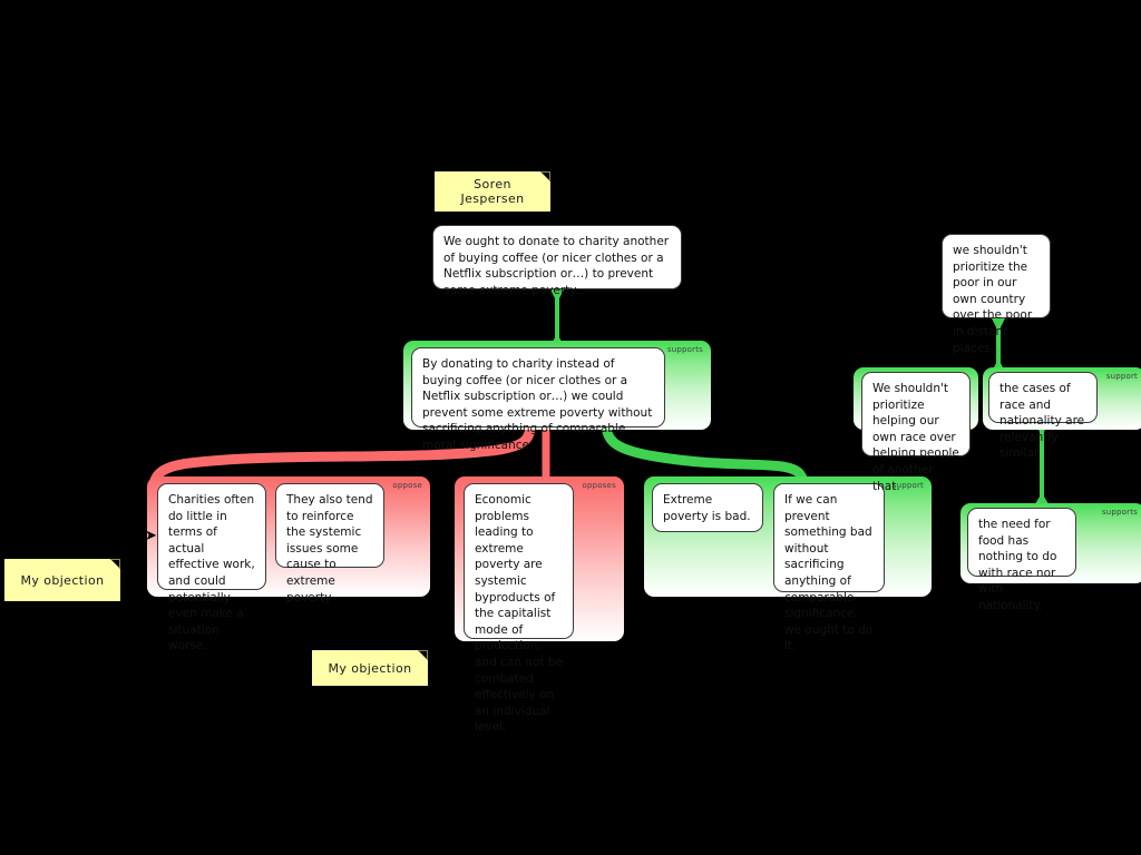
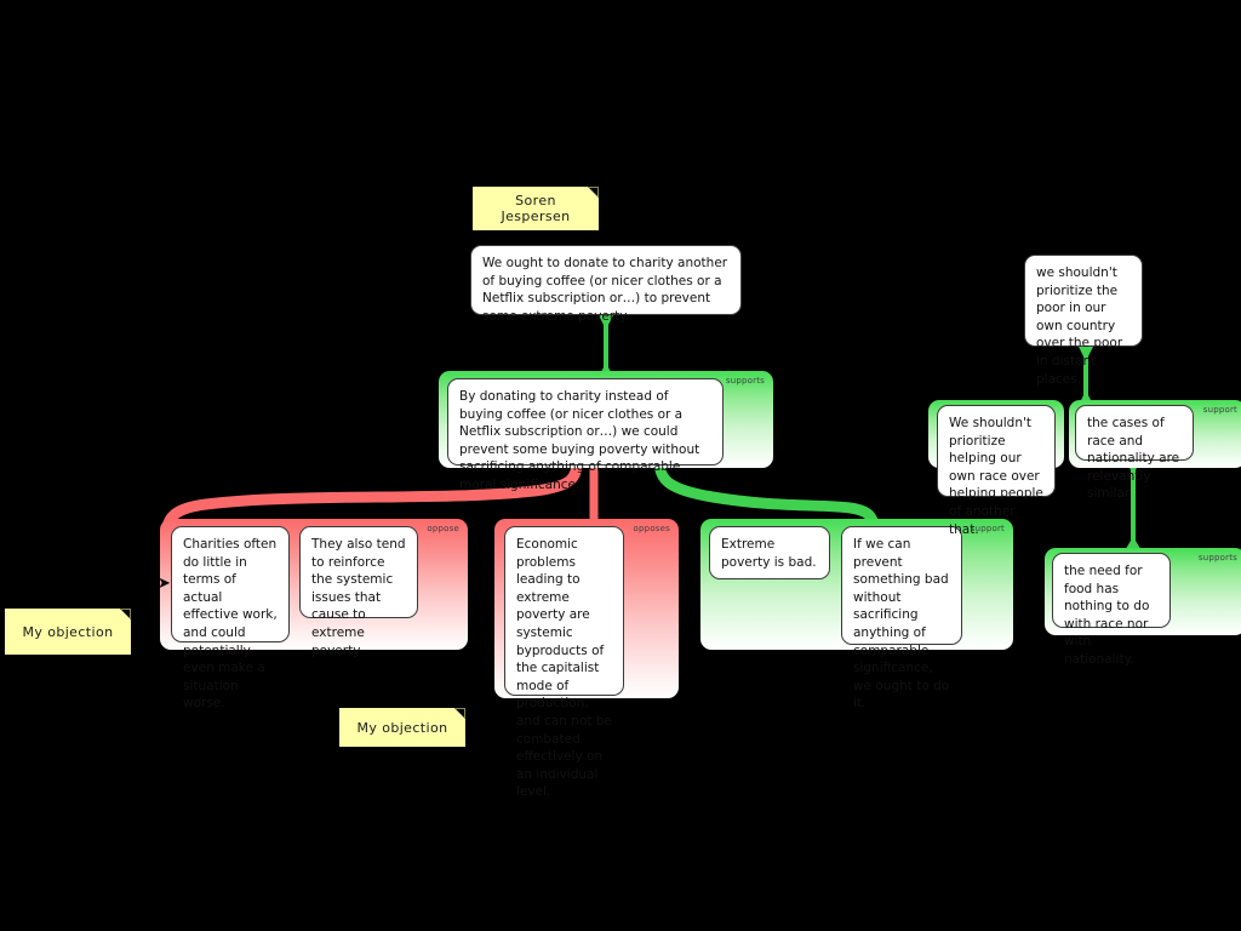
  oppose
  opposes
  supports
  pport
  support
  supports
  We ought to donate to charity another of buying coffee (or nicer clothes or a Netflix subscription or…) to prevent some extreme poverty.
- By donating to charity instead of buying coffee (or nicer clothes or a Netflix subscription or…) we could prevent some extreme poverty without sacrificing anything of comparable moral significance.
+ By donating to charity instead of buying coffee (or nicer clothes or a Netflix subscription or…) we could prevent some buying poverty without sacrificing anything of comparable moral significance.
  Charities often do little in terms of actual effective work, and could potentially
- They also tend to reinforce the systemic issues some cause to extreme poverty
+ They also tend to reinforce the systemic issues that cause to extreme poverty
  Extreme poverty is bad.
  If we can prevent something bad without sacrificing anything of comparable
  we shouldn't prioritize the poor in our own country over the poor in distant
  We shouldn't prioritize helping our own race over helping people of another that.
  the cases of race and nationality are relevantly
  the need for food has nothing to do with race nor with
  Soren Jespersen
  My objection
  My objection
  ➤
